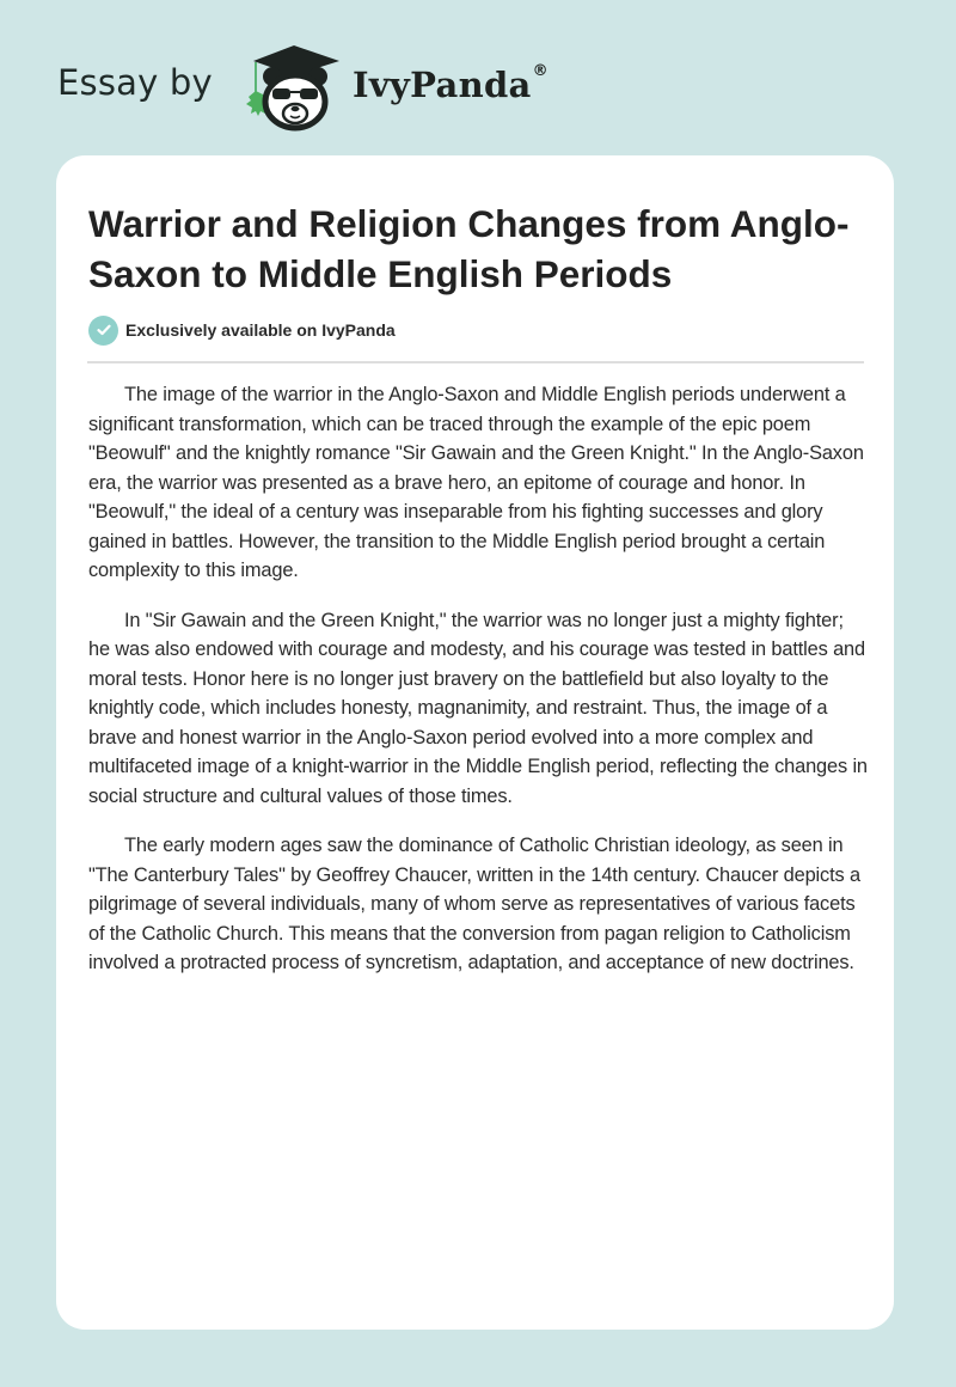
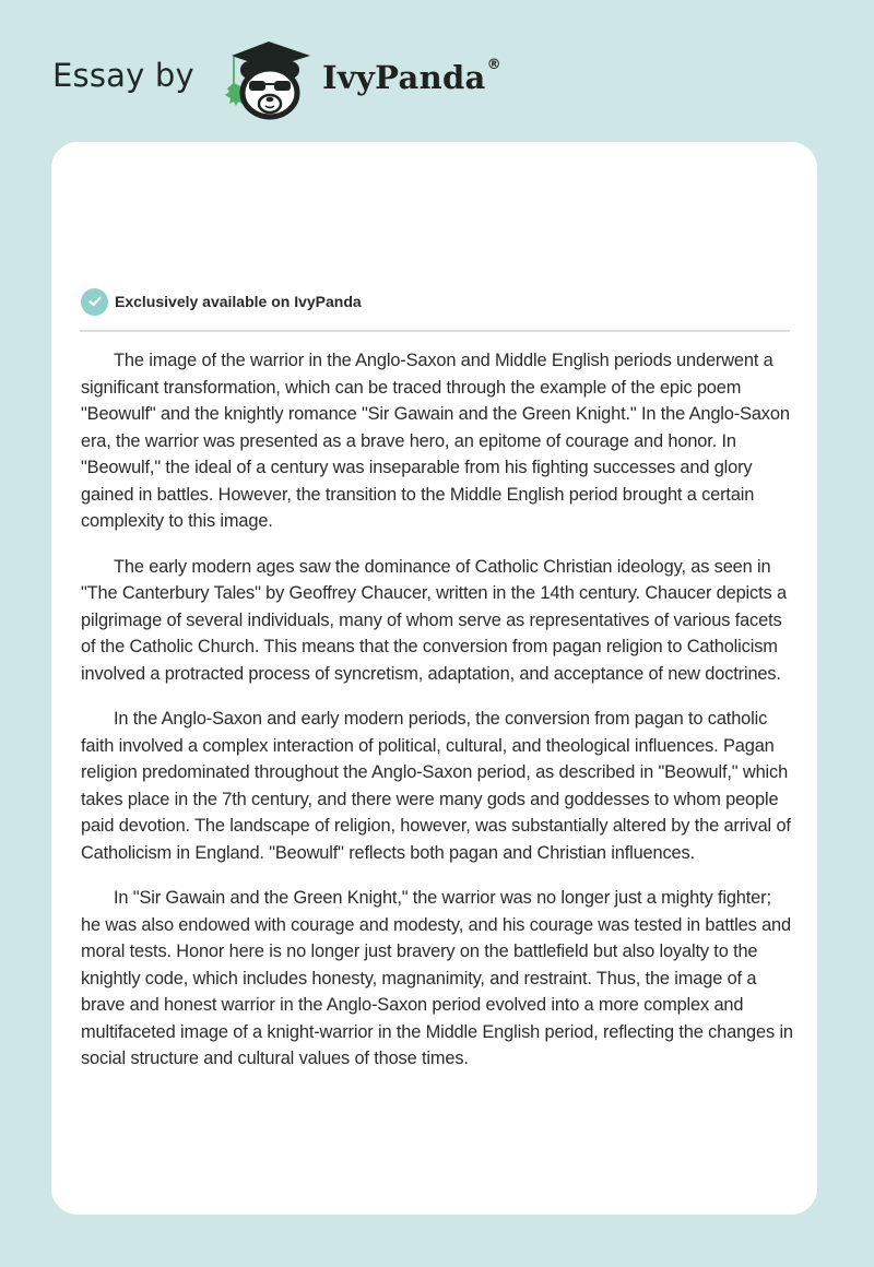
  Essay by
  IvyPanda®
- Warrior and Religion Changes from Anglo-Saxon to Middle English Periods
  Exclusively available on IvyPanda
  The image of the warrior in the Anglo-Saxon and Middle English periods underwent a significant transformation, which can be traced through the example of the epic poem "Beowulf" and the knightly romance "Sir Gawain and the Green Knight." In the Anglo-Saxon era, the warrior was presented as a brave hero, an epitome of courage and honor. In "Beowulf," the ideal of a century was inseparable from his fighting successes and glory gained in battles. However, the transition to the Middle English period brought a certain complexity to this image.
- In "Sir Gawain and the Green Knight," the warrior was no longer just a mighty fighter; he was also endowed with courage and modesty, and his courage was tested in battles and moral tests. Honor here is no longer just bravery on the battlefield but also loyalty to the knightly code, which includes honesty, magnanimity, and restraint. Thus, the image of a brave and honest warrior in the Anglo-Saxon period evolved into a more complex and multifaceted image of a knight-warrior in the Middle English period, reflecting the changes in social structure and cultural values of those times.
+ The early modern ages saw the dominance of Catholic Christian ideology, as seen in "The Canterbury Tales" by Geoffrey Chaucer, written in the 14th century. Chaucer depicts a pilgrimage of several individuals, many of whom serve as representatives of various facets of the Catholic Church. This means that the conversion from pagan religion to Catholicism involved a protracted process of syncretism, adaptation, and acceptance of new doctrines.
+ In the Anglo-Saxon and early modern periods, the conversion from pagan to catholic faith involved a complex interaction of political, cultural, and theological influences. Pagan religion predominated throughout the Anglo-Saxon period, as described in "Beowulf," which takes place in the 7th century, and there were many gods and goddesses to whom people paid devotion. The landscape of religion, however, was substantially altered by the arrival of Catholicism in England. "Beowulf" reflects both pagan and Christian influences.
- The early modern ages saw the dominance of Catholic Christian ideology, as seen in "The Canterbury Tales" by Geoffrey Chaucer, written in the 14th century. Chaucer depicts a pilgrimage of several individuals, many of whom serve as representatives of various facets of the Catholic Church. This means that the conversion from pagan religion to Catholicism involved a protracted process of syncretism, adaptation, and acceptance of new doctrines.
+ In "Sir Gawain and the Green Knight," the warrior was no longer just a mighty fighter; he was also endowed with courage and modesty, and his courage was tested in battles and moral tests. Honor here is no longer just bravery on the battlefield but also loyalty to the knightly code, which includes honesty, magnanimity, and restraint. Thus, the image of a brave and honest warrior in the Anglo-Saxon period evolved into a more complex and multifaceted image of a knight-warrior in the Middle English period, reflecting the changes in social structure and cultural values of those times.
